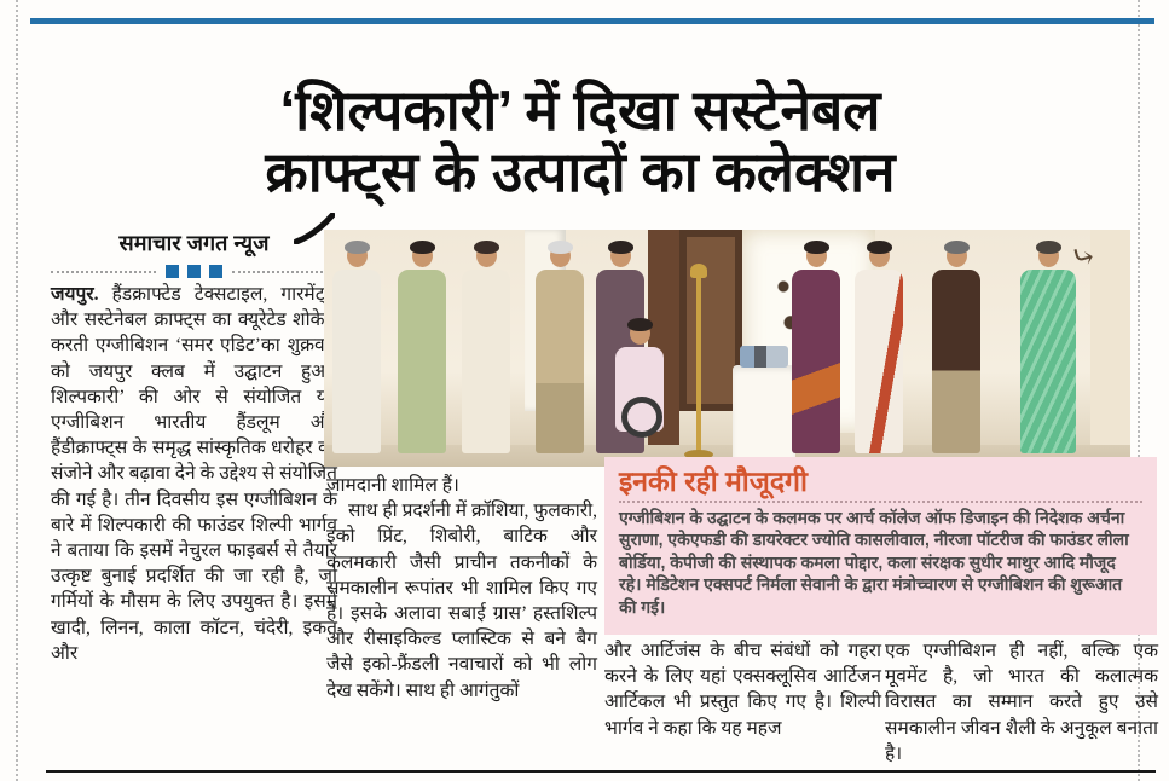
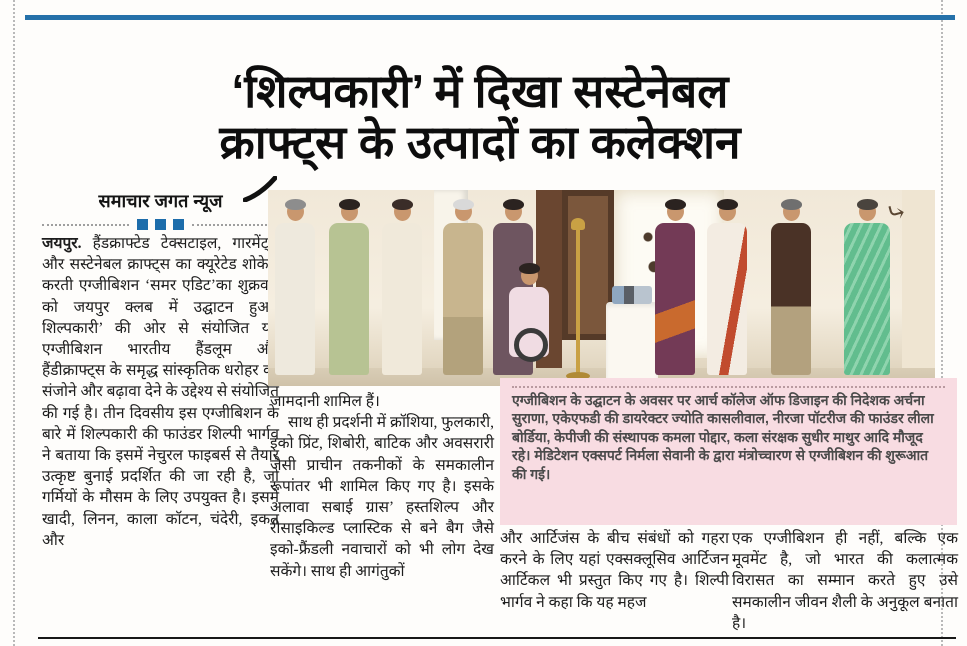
  ‘शिल्पकारी’ में दिखा सस्टेनेबल
  क्राफ्ट्स के उत्पादों का कलेक्शन
  समाचार जगत न्यूज
  जयपुर. हैंडक्राफ्टेड टेक्सटाइल, गारमेंट् और सस्टेनेबल क्राफ्ट्स का क्यूरेटेड शोके करती एग्जीबिशन ‘समर एडिट’का शुक्रवा को जयपुर क्लब में उद्घाटन हुआ शिल्पकारी’ की ओर से संयोजित य एग्जीबिशन भारतीय हैंडलूम औ हैंडीक्राफ्ट्स के समृद्ध सांस्कृतिक धरोहर संजोने और बढ़ावा देने के उद्देश्य से संयोजित की गई है। तीन दिवसीय इस एग्जीबिशन के बारे में शिल्पकारी की फाउंडर शिल्पी भार्गव ने बताया कि इसमें नेचुरल फाइबर्स से तैयार उत्कृष्ट बुनाई प्रदर्शित की जा रही है, जो गर्मियों के मौसम के लिए उपयुक्त है। इसमें खादी, लिनन, काला कॉटन, चंदेरी, इकत और
  जामदानी शामिल हैं।
- साथ ही प्रदर्शनी में क्रॉशिया, फुलकारी, इको प्रिंट, शिबोरी, बाटिक और कलमकारी जैसी प्राचीन तकनीकों के समकालीन रूपांतर भी शामिल किए गए है। इसके अलावा सबाई ग्रास’ हस्तशिल्प और रीसाइकिल्ड प्लास्टिक से बने बैग जैसे इको-फ्रैंडली नवाचारों को भी लोग देख सकेंगे। साथ ही आगंतुकों
+ साथ ही प्रदर्शनी में क्रॉशिया, फुलकारी, इको प्रिंट, शिबोरी, बाटिक और अवसरारी जैसी प्राचीन तकनीकों के समकालीन रूपांतर भी शामिल किए गए है। इसके अलावा सबाई ग्रास’ हस्तशिल्प और रीसाइकिल्ड प्लास्टिक से बने बैग जैसे इको-फ्रैंडली नवाचारों को भी लोग देख सकेंगे। साथ ही आगंतुकों
- इनकी रही मौजूदगी
- एग्जीबिशन के उद्घाटन के कलमक पर आर्च कॉलेज ऑफ डिजाइन की निदेशक अर्चना सुराणा, एकेएफडी की डायरेक्टर ज्योति कासलीवाल, नीरजा पॉटरीज की फाउंडर लीला बोर्डिया, केपीजी की संस्थापक कमला पोद्दार, कला संरक्षक सुधीर माथुर आदि मौजूद रहे। मेडिटेशन एक्सपर्ट निर्मला सेवानी के द्वारा मंत्रोच्चारण से एग्जीबिशन की शुरूआत की गई।
+ एग्जीबिशन के उद्घाटन के अवसर पर आर्च कॉलेज ऑफ डिजाइन की निदेशक अर्चना सुराणा, एकेएफडी की डायरेक्टर ज्योति कासलीवाल, नीरजा पॉटरीज की फाउंडर लीला बोर्डिया, केपीजी की संस्थापक कमला पोद्दार, कला संरक्षक सुधीर माथुर आदि मौजूद रहे। मेडिटेशन एक्सपर्ट निर्मला सेवानी के द्वारा मंत्रोच्चारण से एग्जीबिशन की शुरूआत की गई।
  और आर्टिजंस के बीच संबंधों को गहरा करने के लिए यहां एक्सक्लूसिव आर्टिजन आर्टिकल भी प्रस्तुत किए गए है। शिल्पी भार्गव ने कहा कि यह महज
  एक एग्जीबिशन ही नहीं, बल्कि एक मूवमेंट है, जो भारत की कलात्मक विरासत का सम्मान करते हुए उसे समकालीन जीवन शैली के अनुकूल बनाता है।
